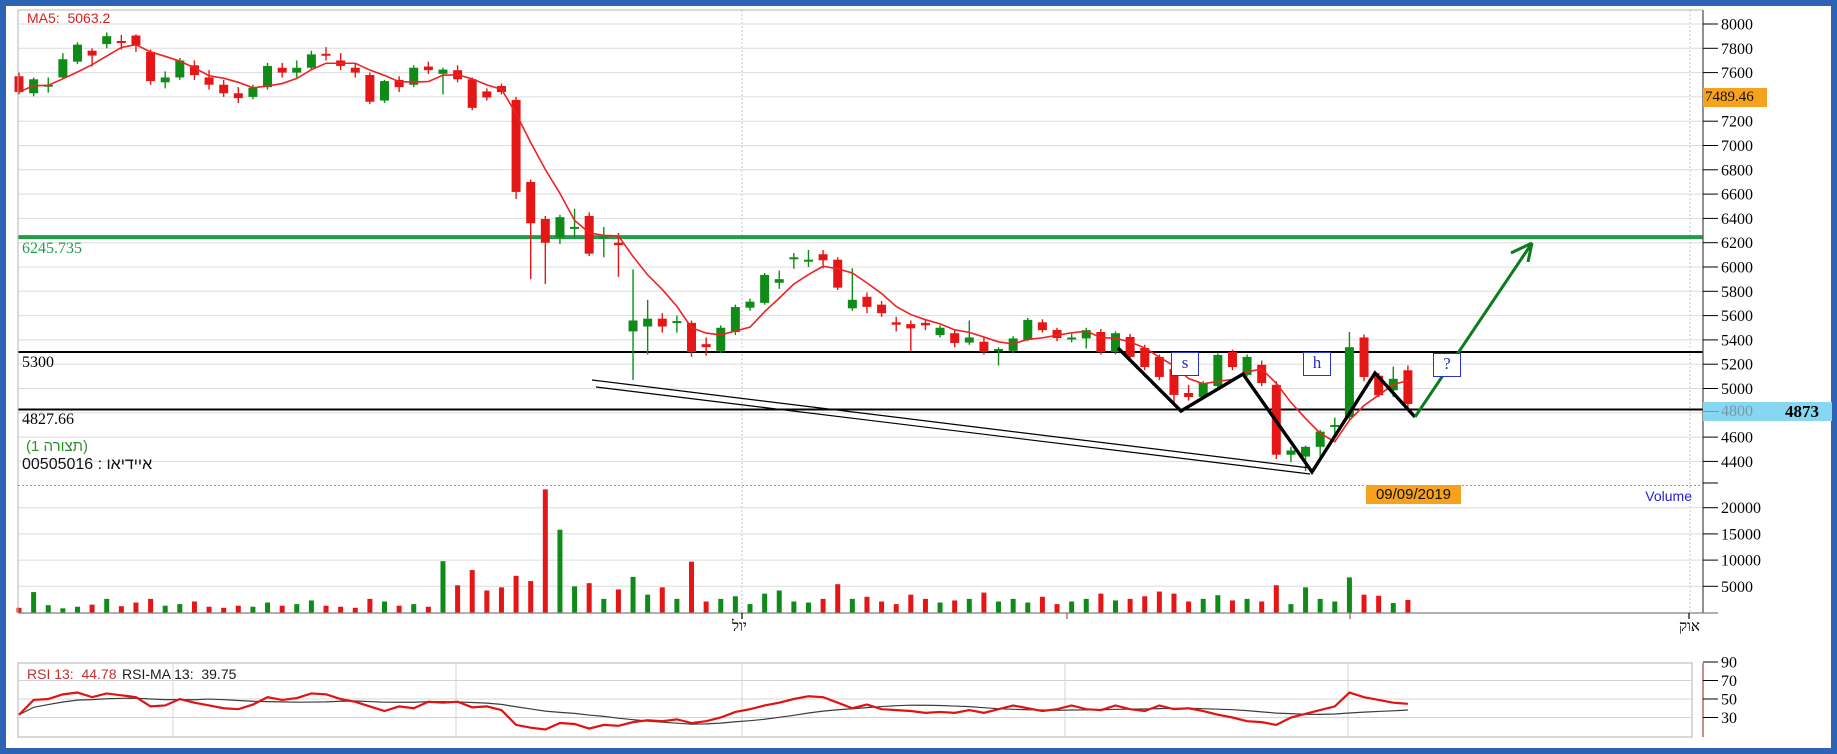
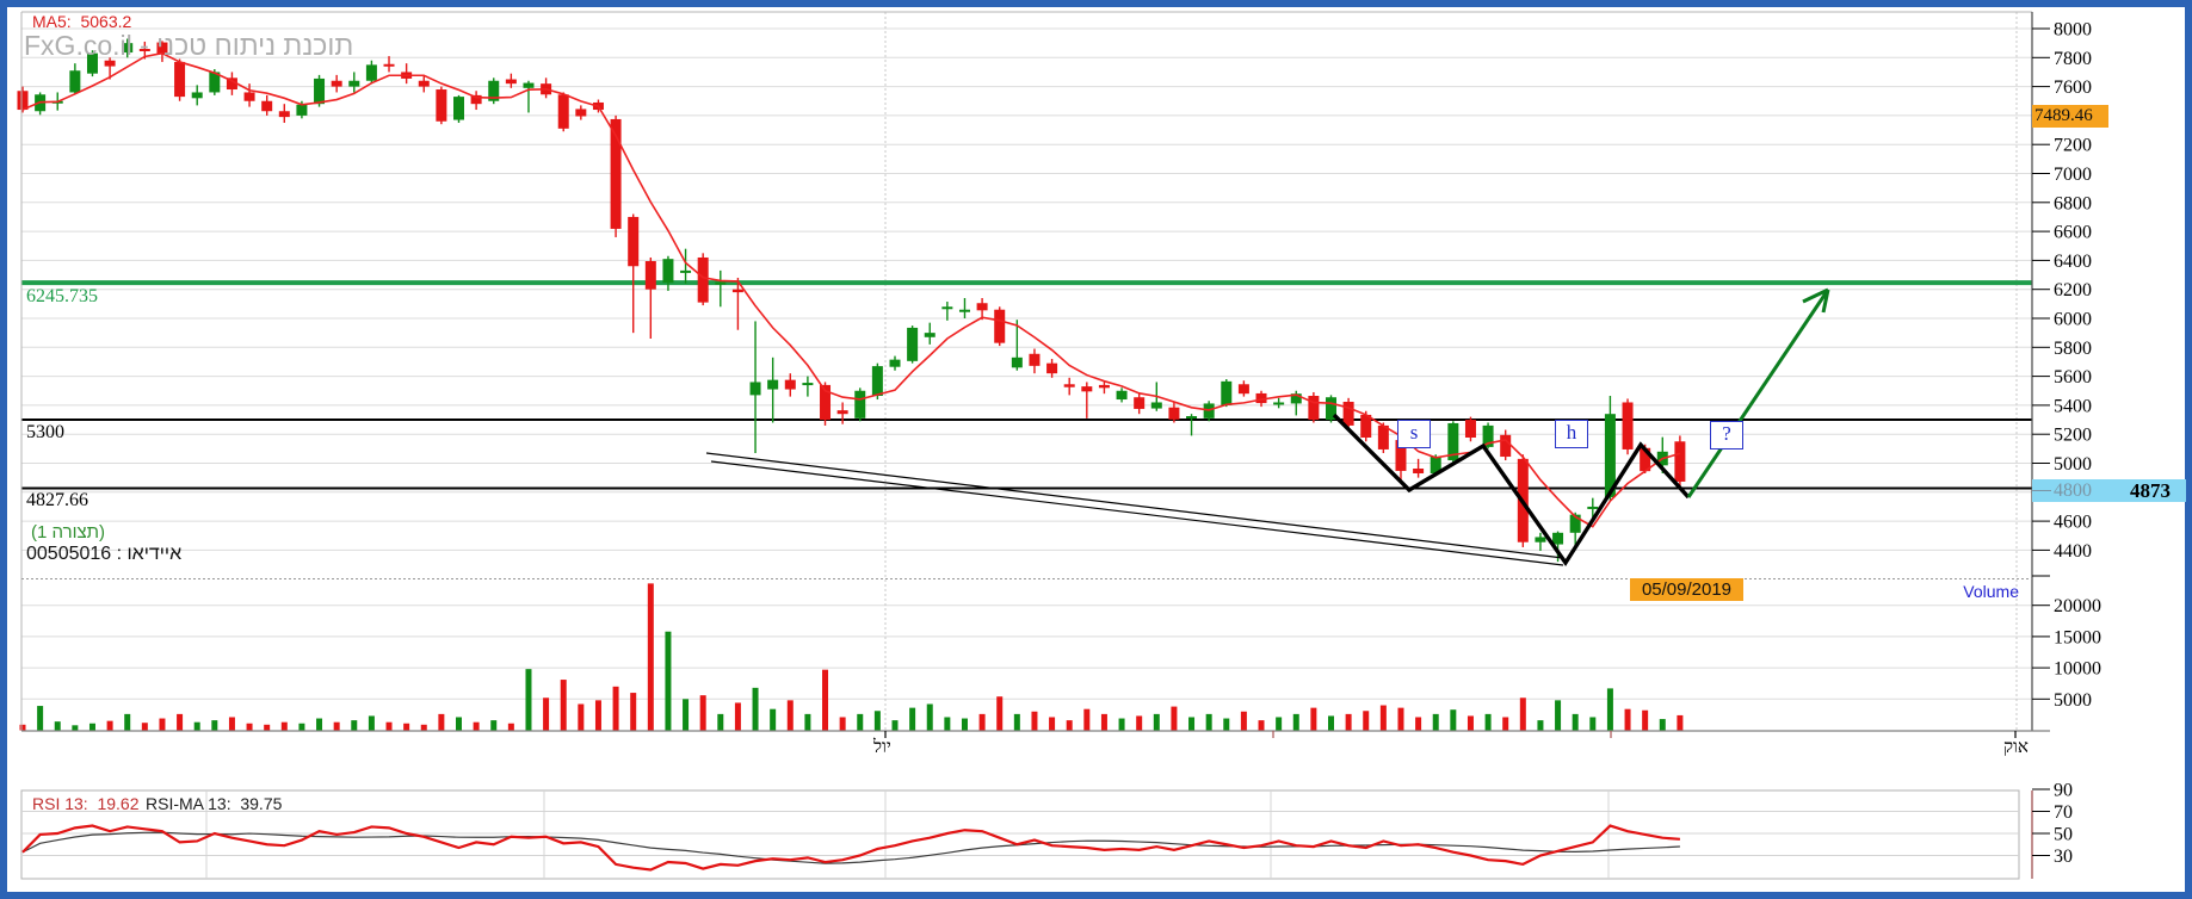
  8000
  7800
  7600
  7200
  7000
  6800
  6600
  6400
  6200
  6000
  5800
  5600
  5400
  5200
  5000
  4600
  4400
  20000
  15000
  10000
  5000
  יול
  אוק
  90
  70
  50
  30
  MA5: 5063.2
+ FxG.co.il - תוכנת ניתוח טכני
  6245.735
  5300
  4827.66
  (תצורה 1)
  איידיאו : 00505016
  7489.46
  4800
  4873
  Volume
- 09/09/2019
+ 05/09/2019
- RSI 13: 44.78
+ RSI 13: 19.62
  RSI-MA 13: 39.75
  s
  h
  ?
